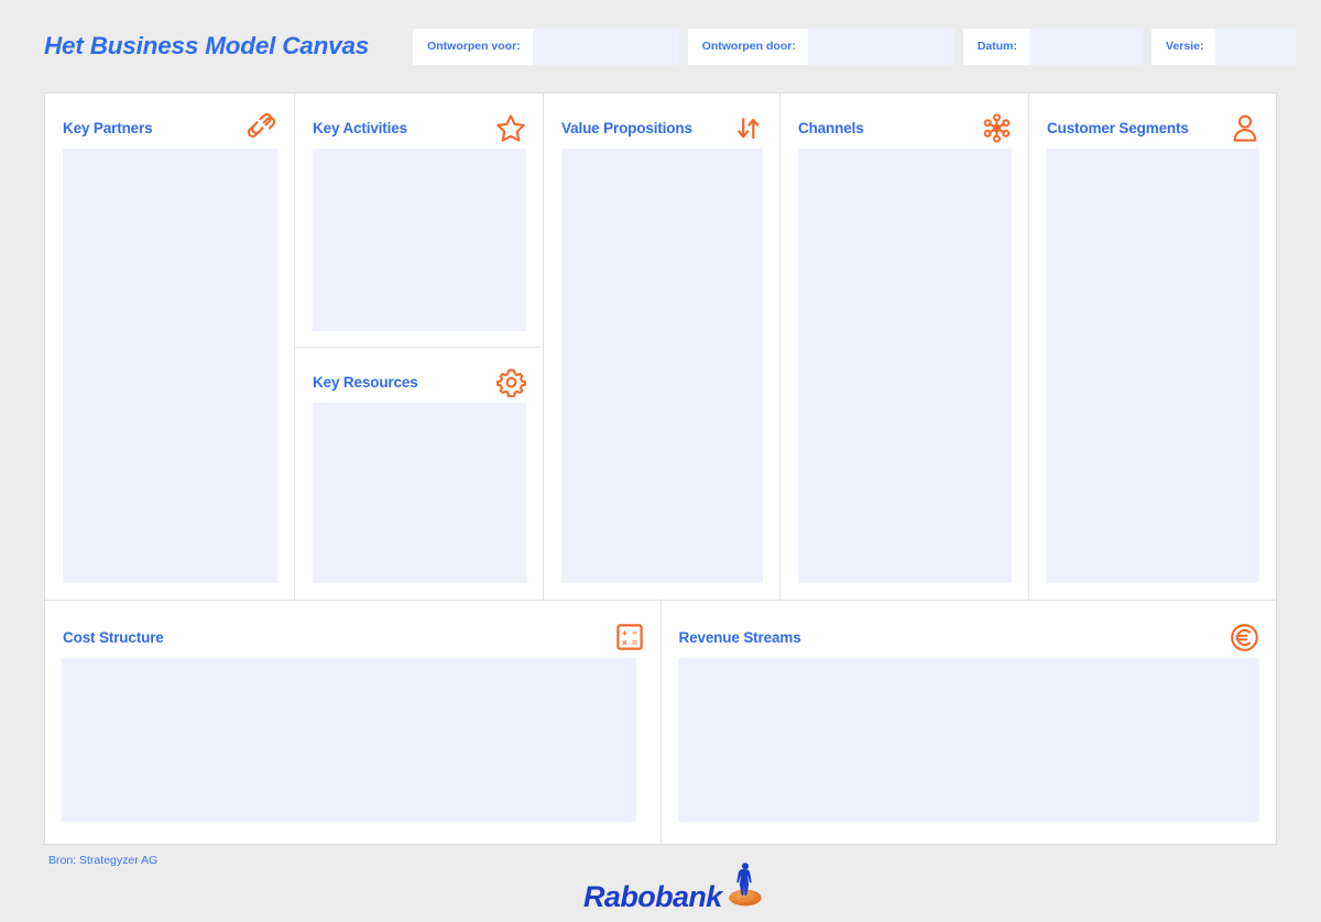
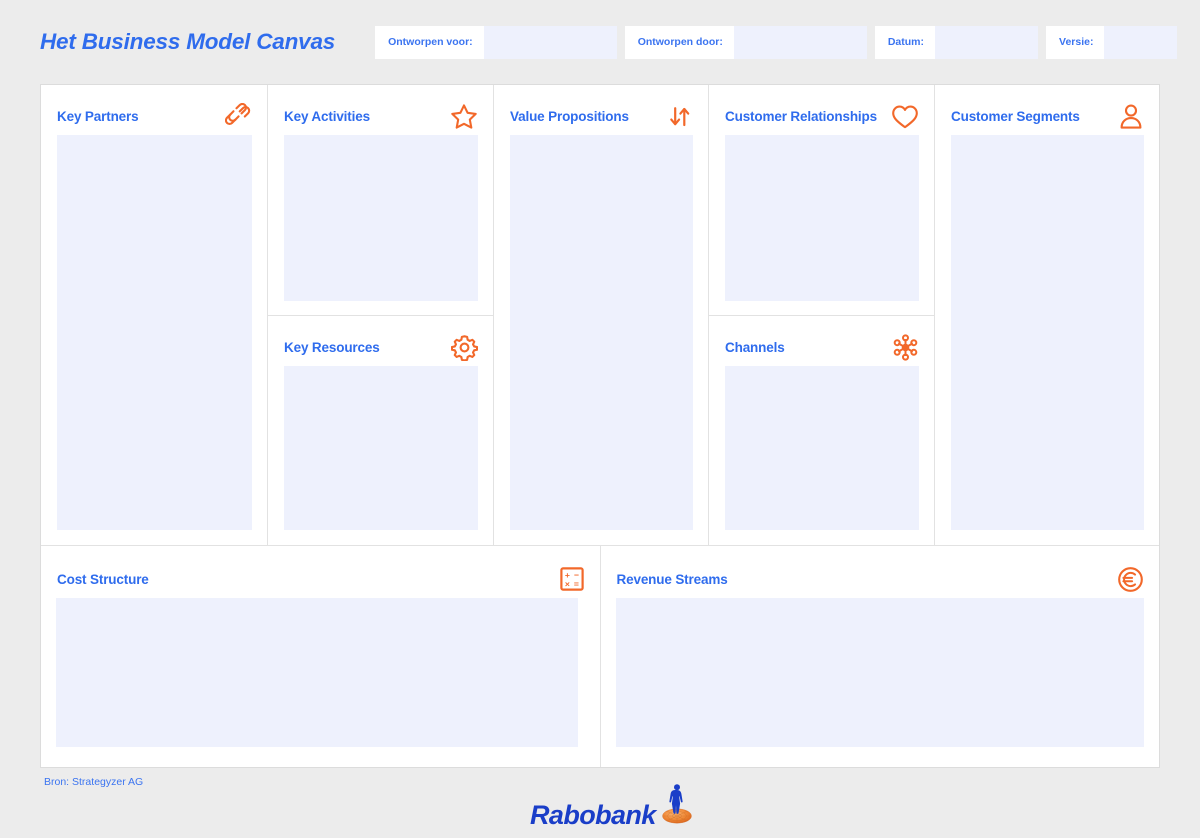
  Het Business Model Canvas
  Ontworpen voor:
  Ontworpen door:
  Datum:
  Versie:
  Key Partners
  Key Activities
  Key Resources
  Value Propositions
+ Customer Relationships
  Channels
  Customer Segments
  Cost Structure
  +
  −
  ×
  =
  Revenue Streams
  Bron: Strategyzer AG
  Rabobank
